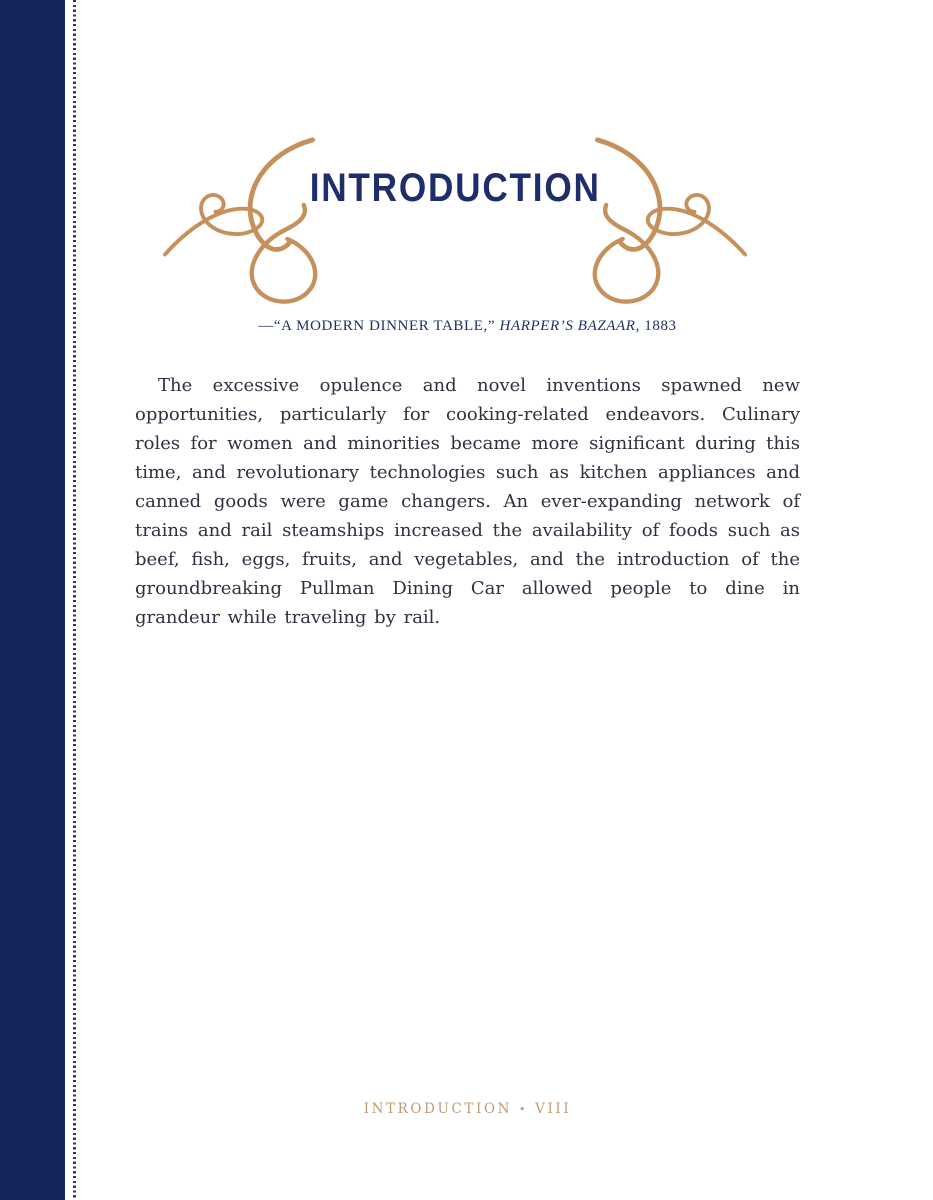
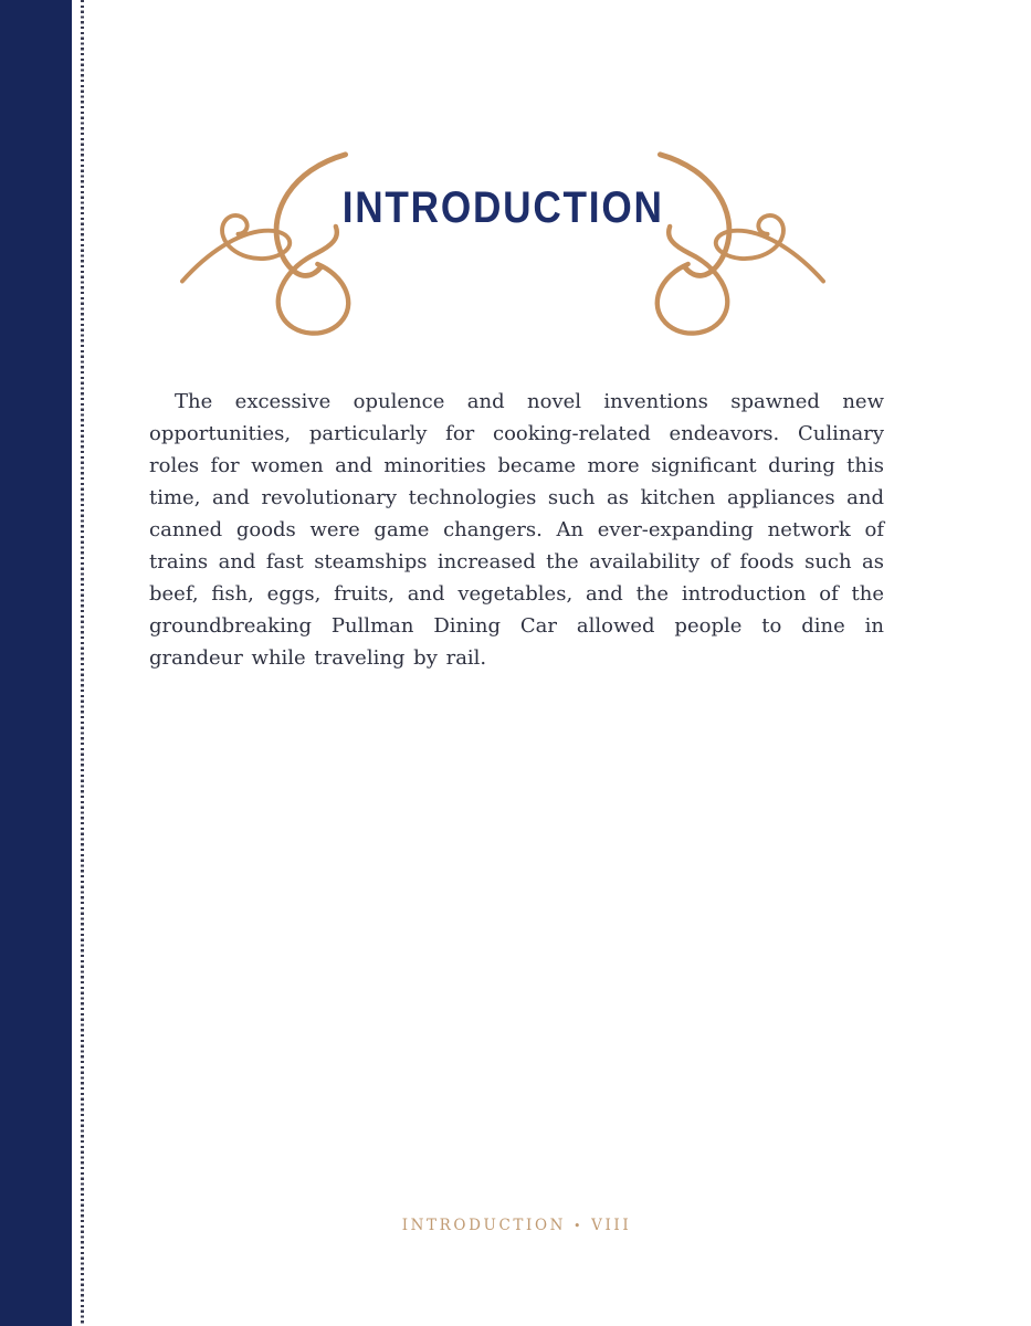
  INTRODUCTION
- —“A MODERN DINNER TABLE,” HARPER’S BAZAAR, 1883
- The excessive opulence and novel inventions spawned new opportunities, particularly for cooking-related endeavors. Culinary roles for women and minorities became more significant during this time, and revolutionary technologies such as kitchen appliances and canned goods were game changers. An ever-expanding network of trains and rail steamships increased the availability of foods such as beef, fish, eggs, fruits, and vegetables, and the introduction of the groundbreaking Pullman Dining Car allowed people to dine in grandeur while traveling by rail.
+ The excessive opulence and novel inventions spawned new opportunities, particularly for cooking-related endeavors. Culinary roles for women and minorities became more significant during this time, and revolutionary technologies such as kitchen appliances and canned goods were game changers. An ever-expanding network of trains and fast steamships increased the availability of foods such as beef, fish, eggs, fruits, and vegetables, and the introduction of the groundbreaking Pullman Dining Car allowed people to dine in grandeur while traveling by rail.
  INTRODUCTION • VIII
